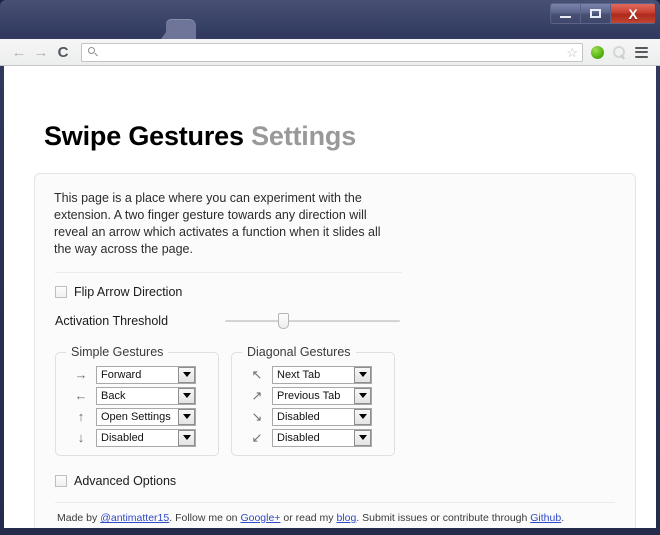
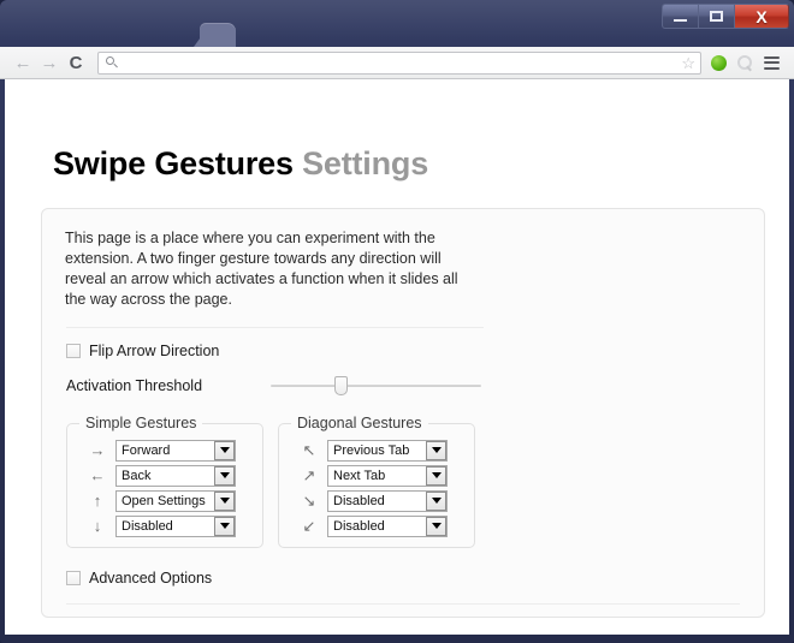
  X
  ←
  →
  C
  ☆
  Swipe Gestures Settings
  This page is a place where you can experiment with the extension. A two finger gesture towards any direction will reveal an arrow which activates a function when it slides all the way across the page.
  Flip Arrow Direction
  Activation Threshold
  Simple Gestures
  →
  Forward
  ←
  Back
  ↑
  Open Settings
  ↓
  Disabled
  Diagonal Gestures
  ↖
- Next Tab
+ Previous Tab
  ↗
- Previous Tab
+ Next Tab
  ↘
  Disabled
  ↙
  Disabled
  Advanced Options
- Made by @antimatter15. Follow me on Google+ or read my blog. Submit issues or contribute through Github.
